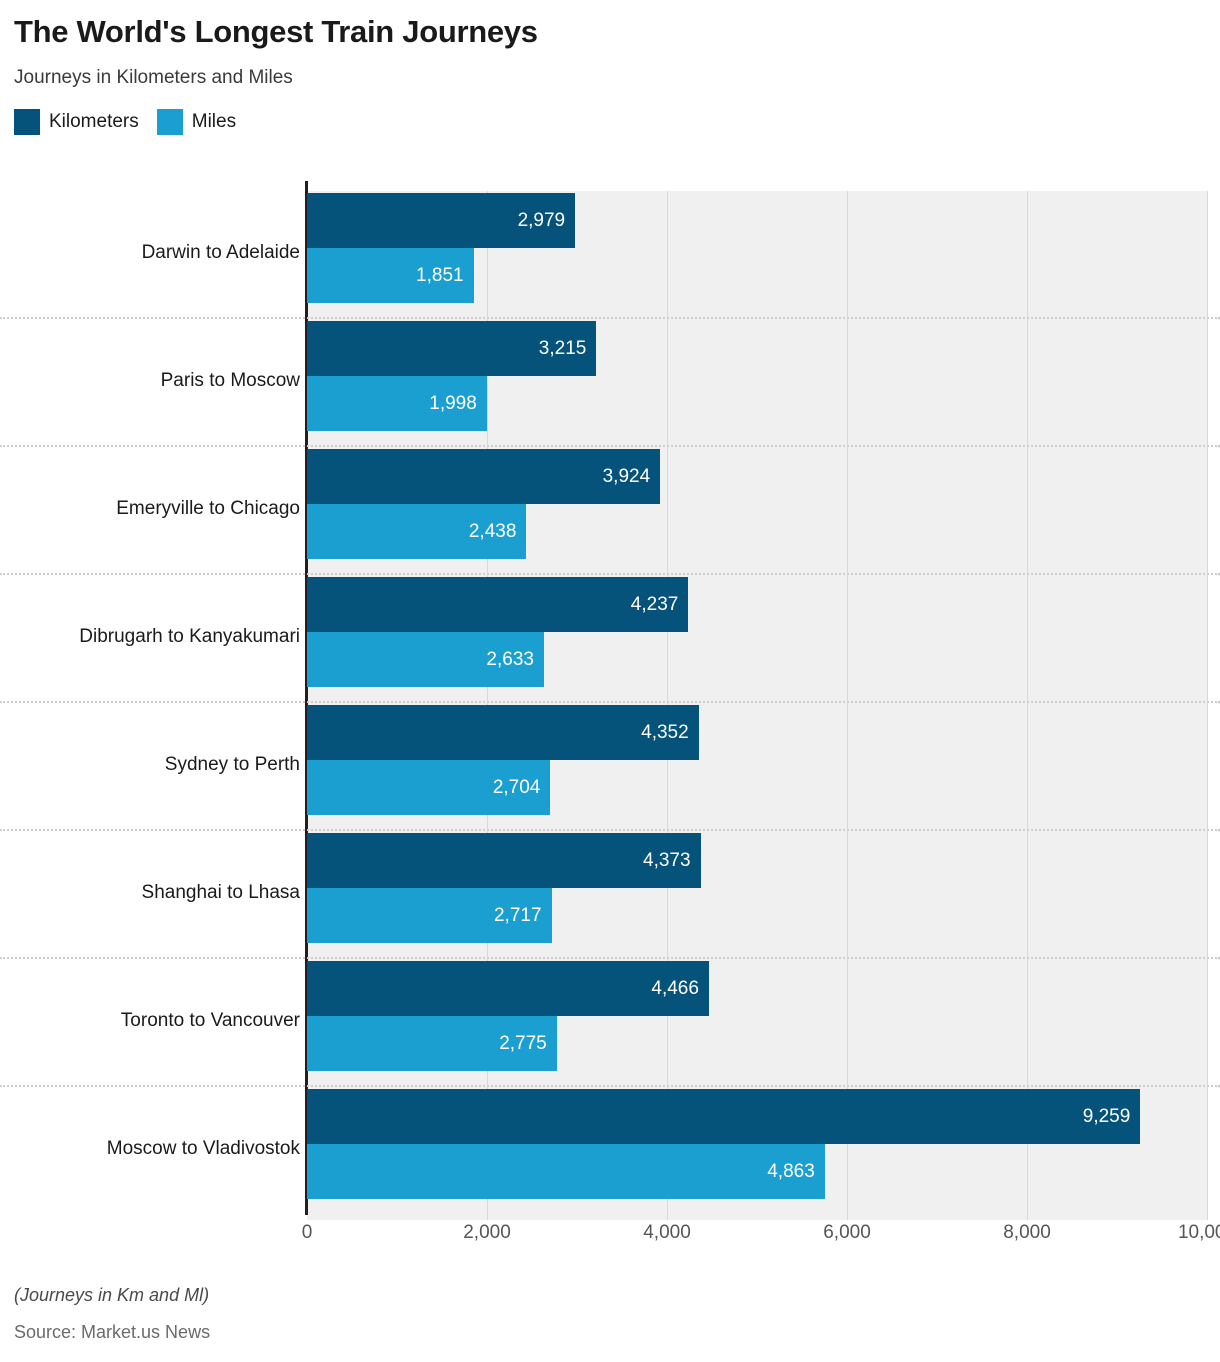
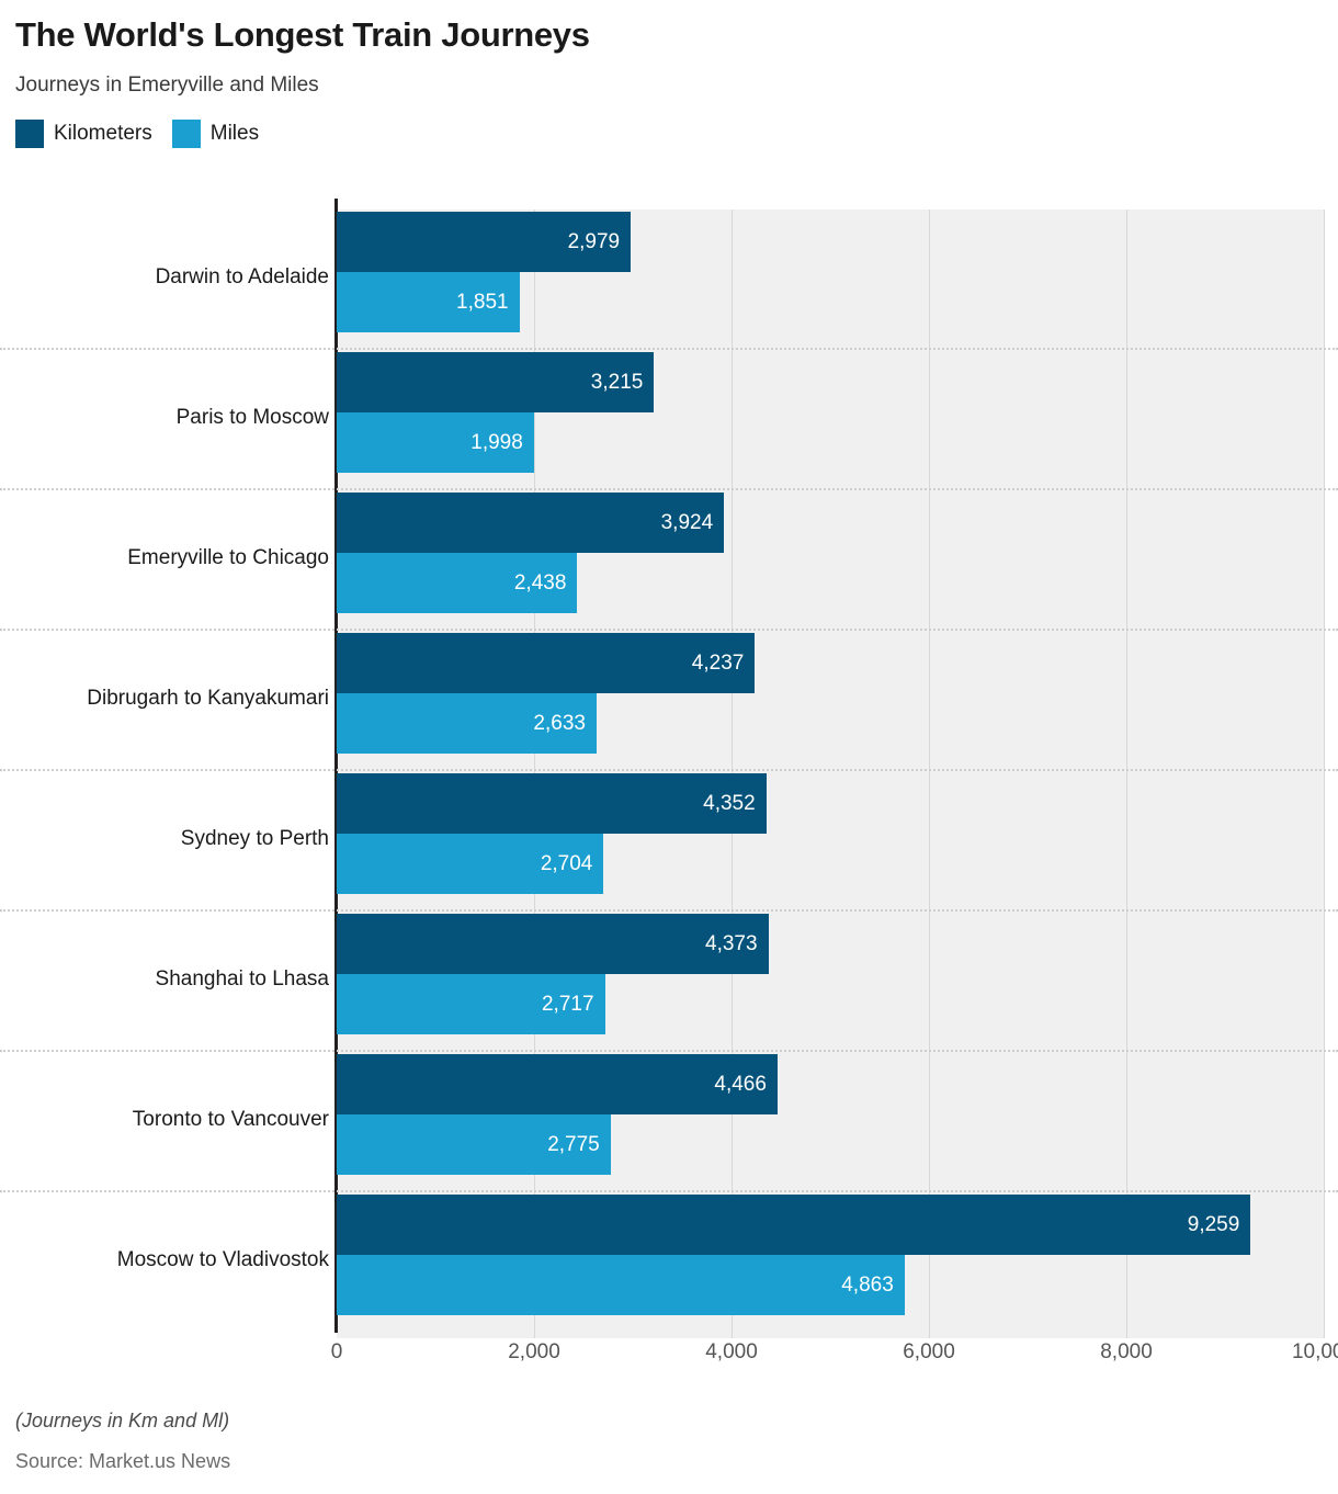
  The World's Longest Train Journeys
- Journeys in Kilometers and Miles
+ Journeys in Emeryville and Miles
  Kilometers
  Miles
  Darwin to Adelaide
  2,979
  1,851
  Paris to Moscow
  3,215
  1,998
  Emeryville to Chicago
  3,924
  2,438
  Dibrugarh to Kanyakumari
  4,237
  2,633
  Sydney to Perth
  4,352
  2,704
  Shanghai to Lhasa
  4,373
  2,717
  Toronto to Vancouver
  4,466
  2,775
  Moscow to Vladivostok
  9,259
  4,863
  0
  2,000
  4,000
  6,000
  8,000
  (Journeys in Km and Ml)
  Source: Market.us News
